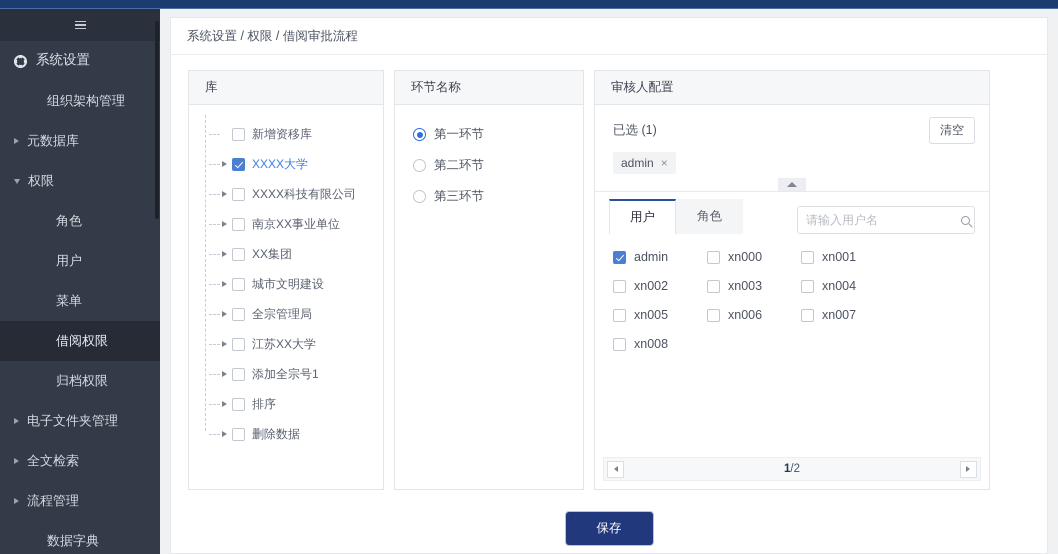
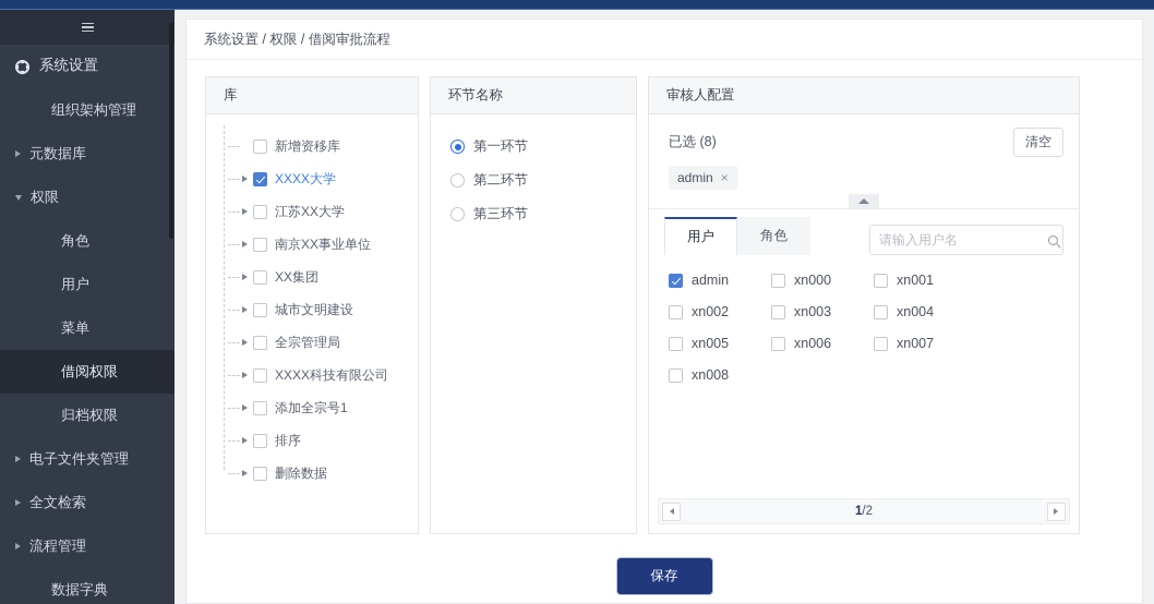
  系统设置
  组织架构管理
  元数据库
  权限
  角色
  用户
  菜单
  借阅权限
  归档权限
  电子文件夹管理
  全文检索
  流程管理
  数据字典
  系统设置 / 权限 / 借阅审批流程
  库
  新增资移库
  XXXX大学
- XXXX科技有限公司
+ 江苏XX大学
  南京XX事业单位
  XX集团
  城市文明建设
  全宗管理局
- 江苏XX大学
+ XXXX科技有限公司
  添加全宗号1
  排序
  删除数据
  环节名称
  第一环节
  第二环节
  第三环节
  审核人配置
- 已选 (1)
+ 已选 (8)
  清空
  admin
  ×
  用户
  角色
  请输入用户名
  admin
  xn000
  xn001
  xn002
  xn003
  xn004
  xn005
  xn006
  xn007
  xn008
  1/2
  保存
